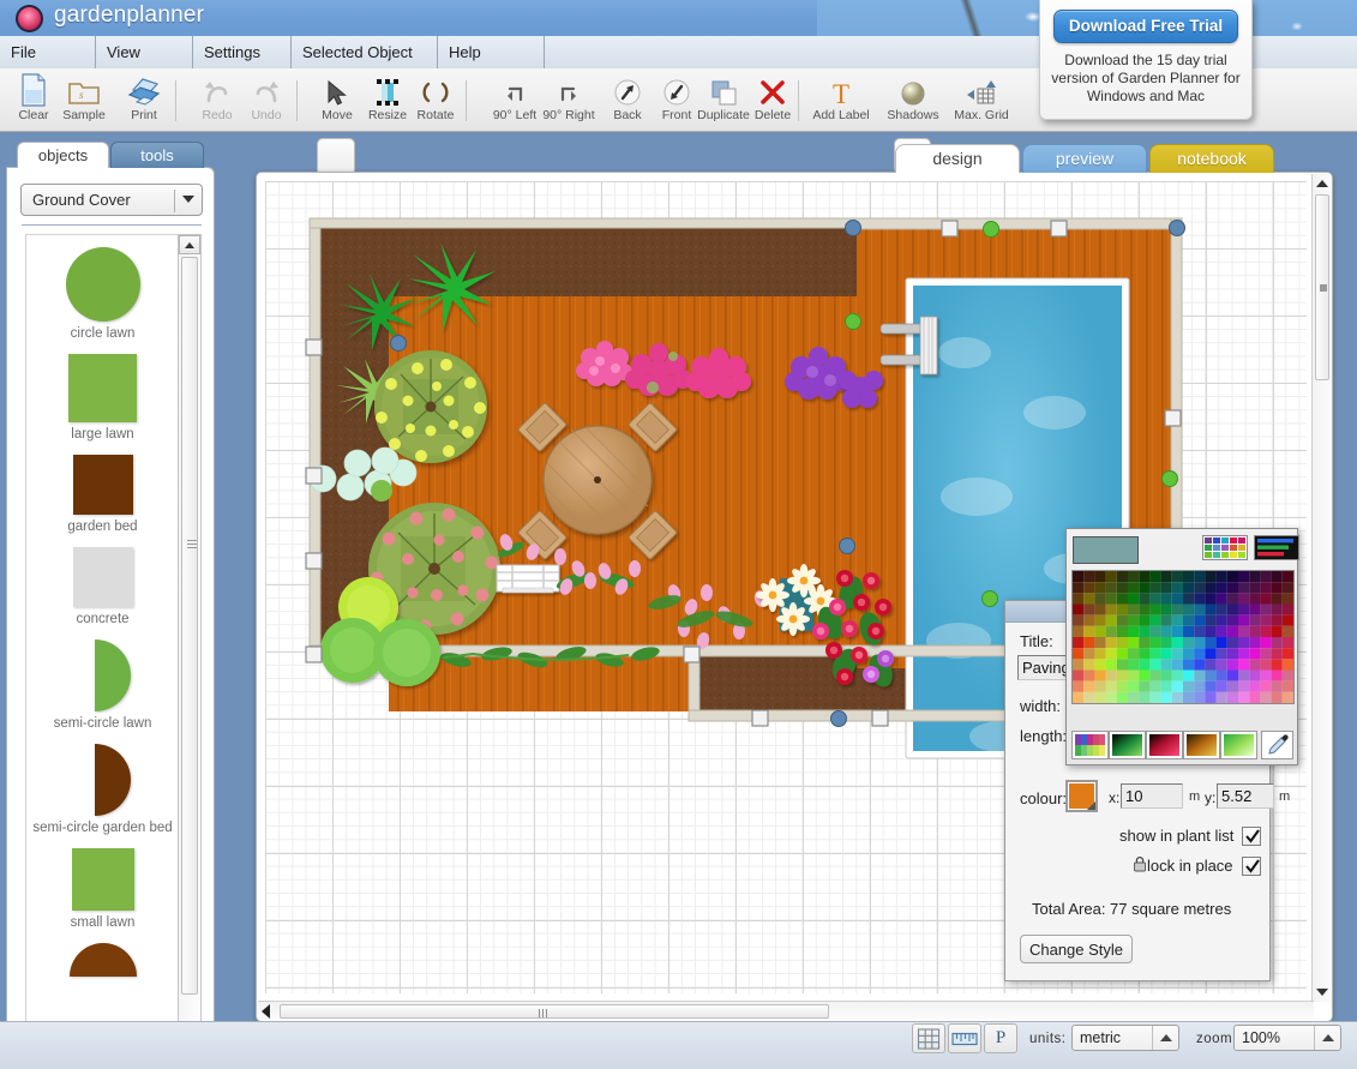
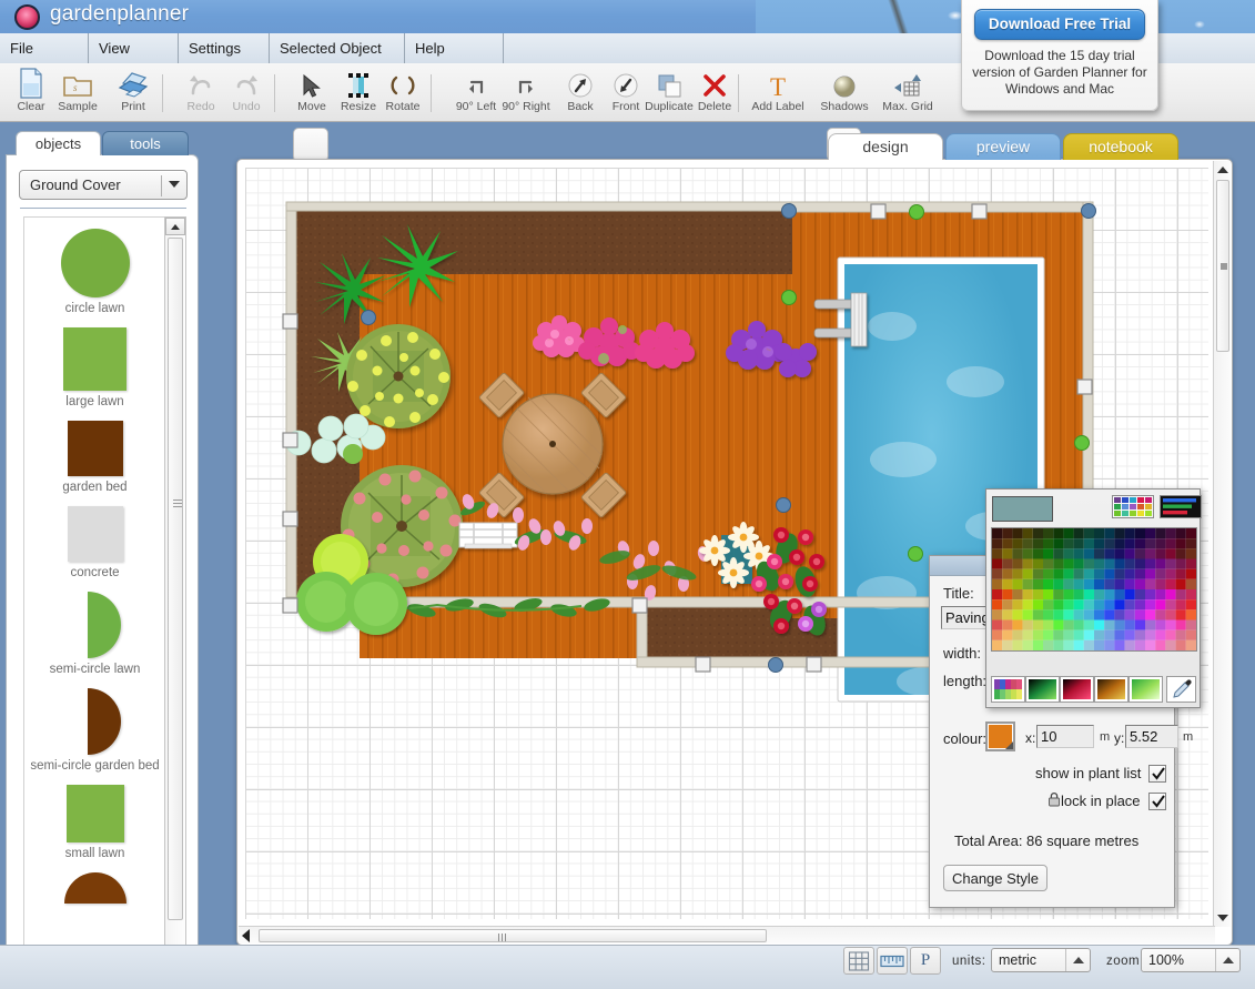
  gardenplanner
  File
  View
  Settings
  Selected Object
  Help
  Clear
  s
  Sample
  Print
  Redo
  Undo
  Move
  Resize
  Rotate
  90° Left
  90° Right
  Back
  Front
  Duplicate
  Delete
  T
  Add Label
  Shadows
  Max. Grid
  Download Free Trial
  Download the 15 day trial version of Garden Planner for Windows and Mac
  objects
  tools
  Ground Cover
  circle lawn
  large lawn
  garden bed
  concrete
  semi-circle lawn
  semi-circle garden bed
  small lawn
  design
  preview
  notebook
  Title:
  Pavin
  width:
  length
  colour
  x:
  10
  m
  y:
  5.52
  m
  show in plant list
  lock in place
- Total Area: 77 square metres
+ Total Area: 86 square metres
  Change Style
  P
  units:
  metric
  zoom
  100%
